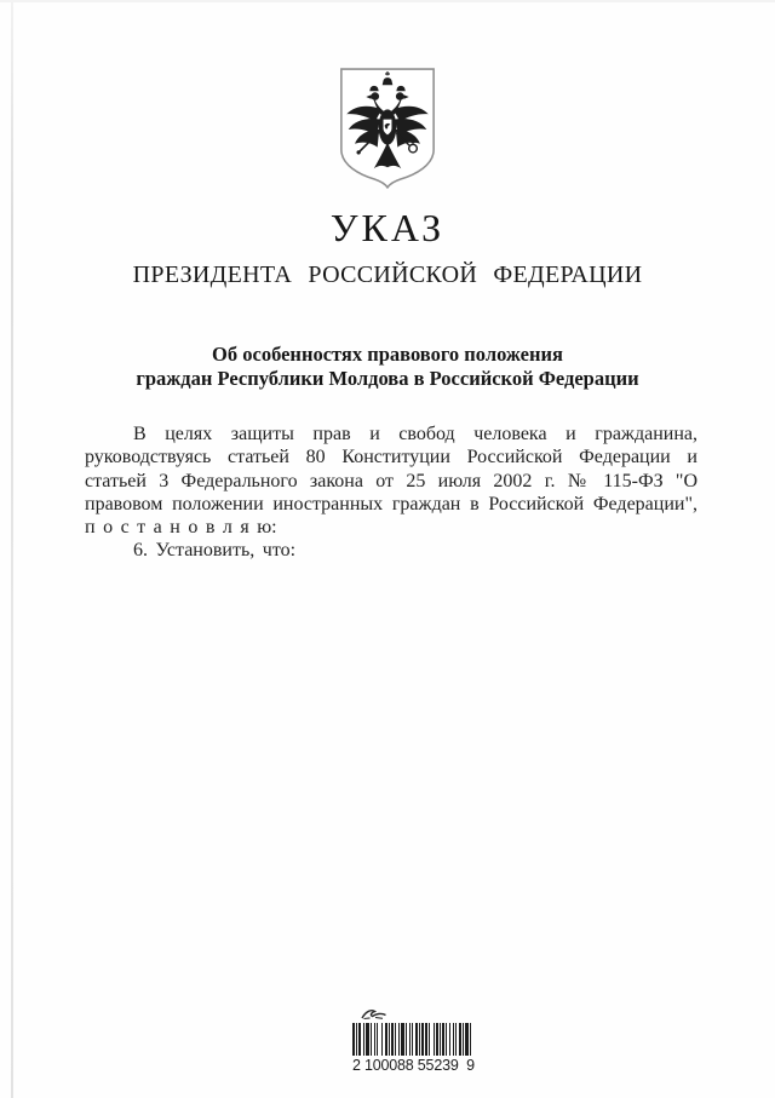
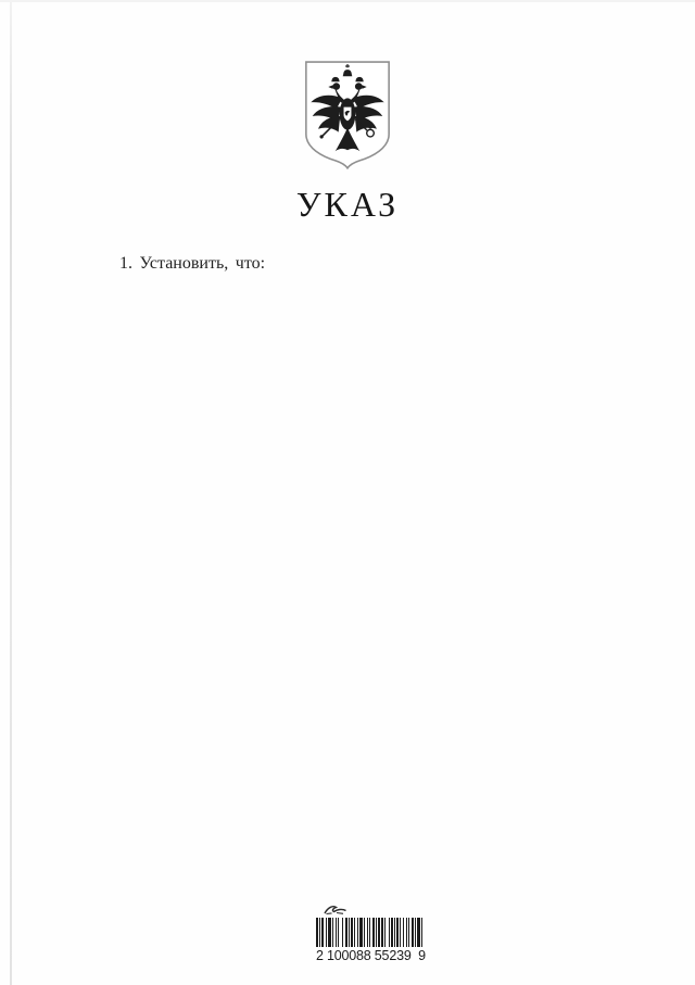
  УКАЗ
- ПРЕЗИДЕНТА РОССИЙСКОЙ ФЕДЕРАЦИИ
- Об особенностях правового положения
- граждан Республики Молдова в Российской Федерации
- В целях защиты прав и свобод человека и гражданина, руководствуясь статьей 80 Конституции Российской Федерации и статьей 3 Федерального закона от 25 июля 2002 г. № 115-ФЗ "О правовом положении иностранных граждан в Российской Федерации", п о с т а н о в л я ю:
- 6. Установить, что:
+ 1. Установить, что:
  2 100088 55239 9
